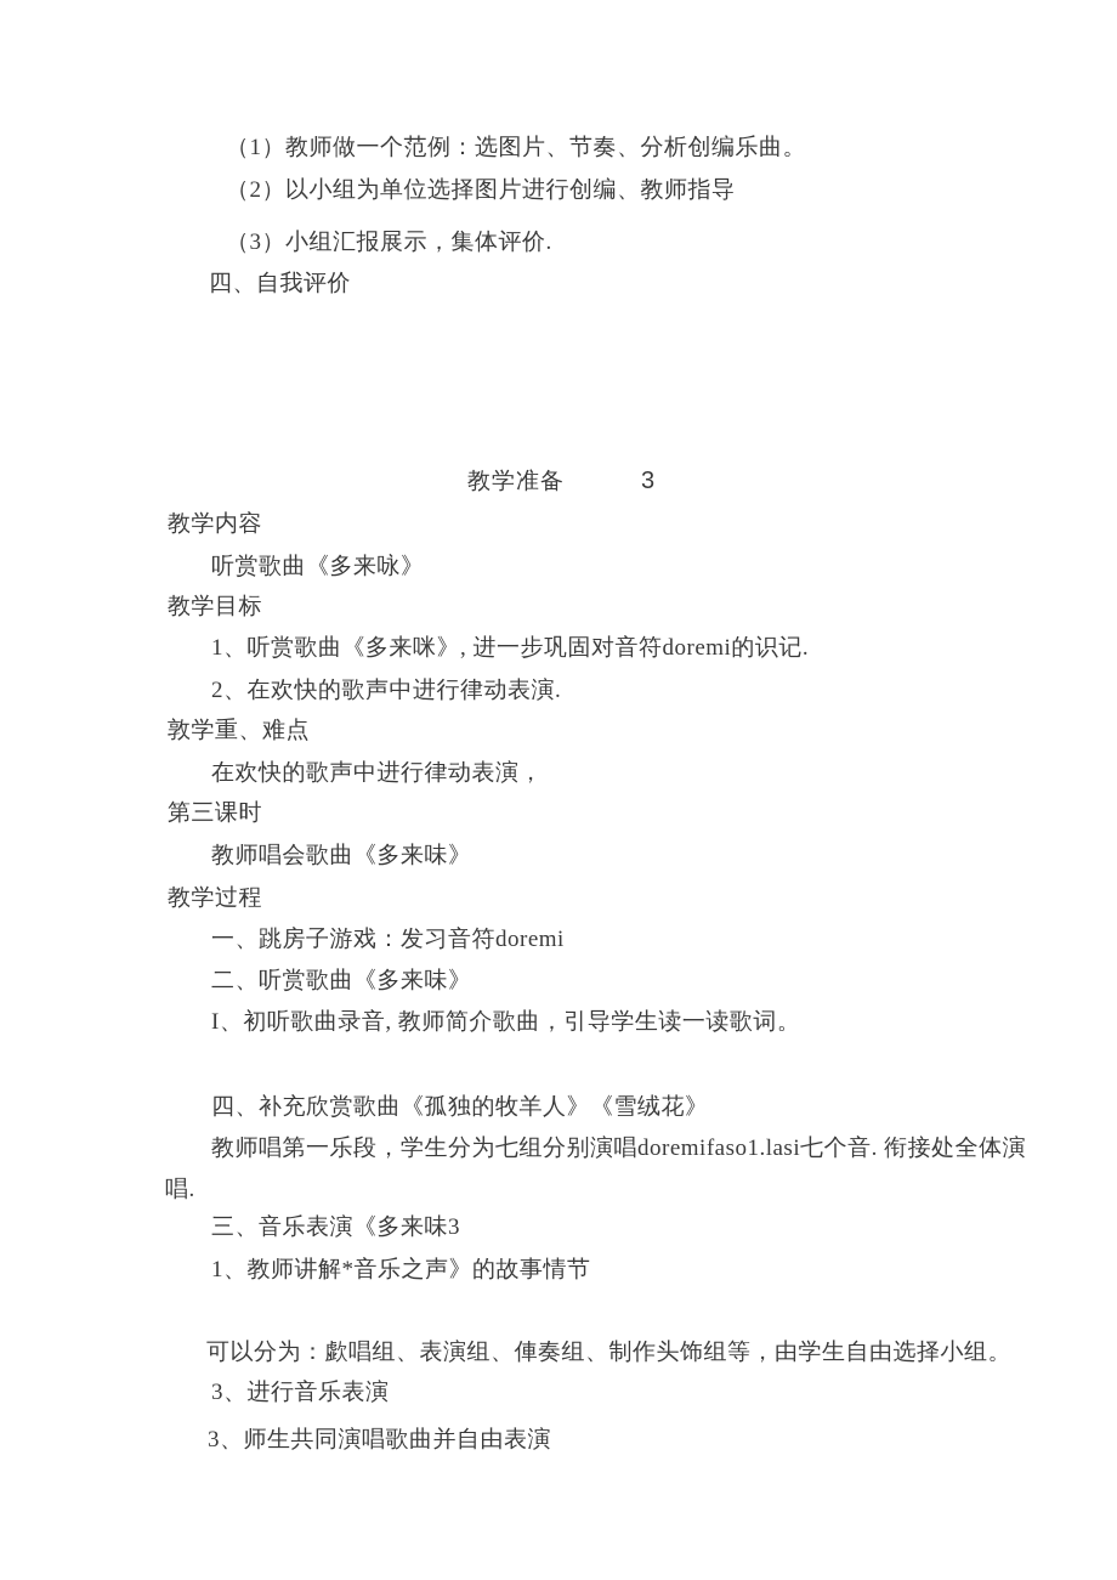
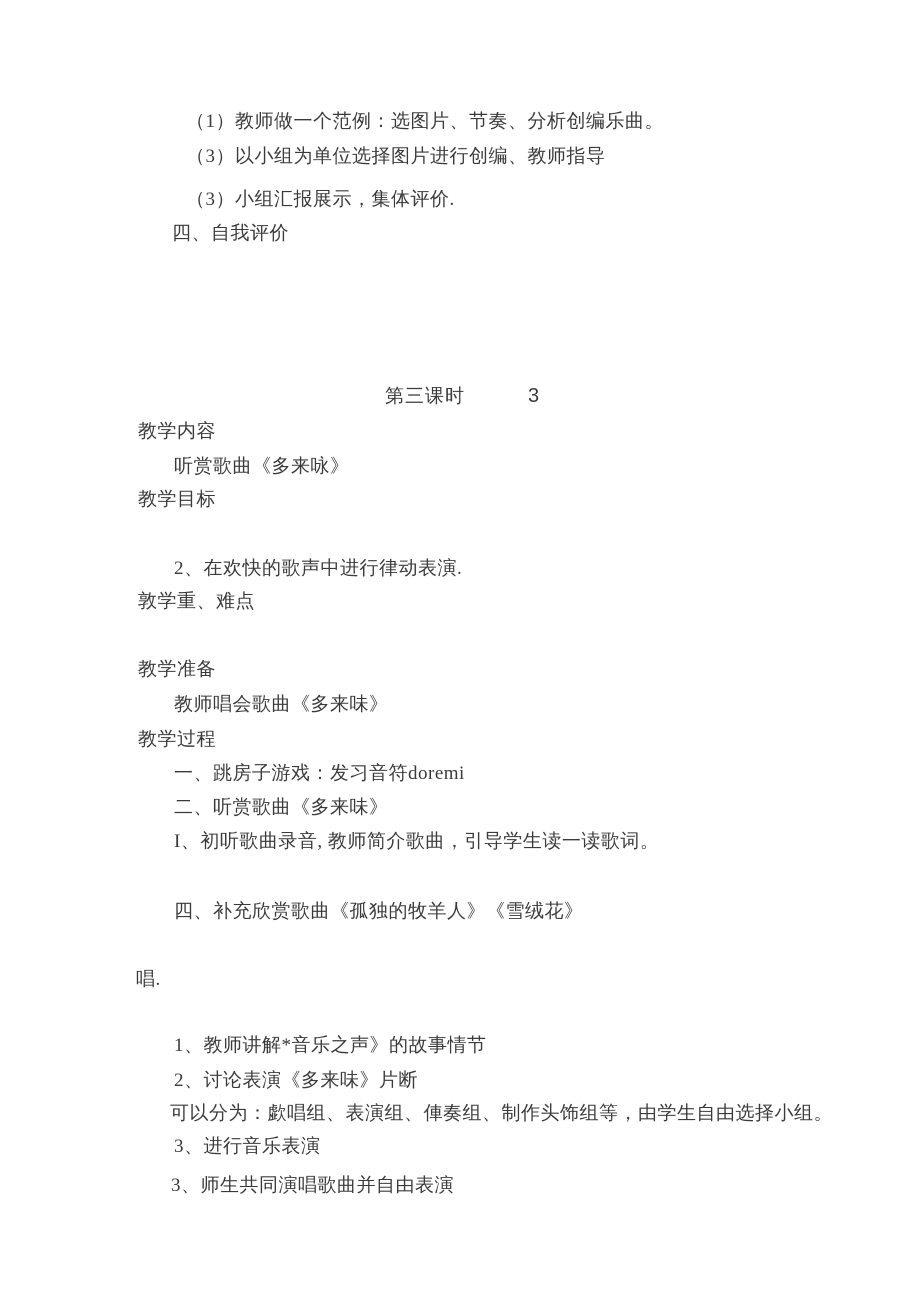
  （1）教师做一个范例：选图片、节奏、分析创编乐曲。
- （2）以小组为单位选择图片进行创编、教师指导
+ （3）以小组为单位选择图片进行创编、教师指导
  （3）小组汇报展示，集体评价.
  四、自我评价
- 教学准备
+ 第三课时
  3
  教学内容
  听赏歌曲《多来咏》
  教学目标
- 1、听赏歌曲《多来咪》, 进一步巩固对音符doremi的识记.
  2、在欢快的歌声中进行律动表演.
  敦学重、难点
- 在欢快的歌声中进行律动表演，
- 第三课时
+ 教学准备
  教师唱会歌曲《多来味》
  教学过程
  一、跳房子游戏：发习音符doremi
  二、听赏歌曲《多来味》
  I、初听歌曲录音, 教师简介歌曲，引导学生读一读歌词。
  四、补充欣赏歌曲《孤独的牧羊人》《雪绒花》
- 教师唱第一乐段，学生分为七组分别演唱doremifaso1.lasi七个音. 衔接处全体演
  唱.
- 三、音乐表演《多来味3
  1、教师讲解*音乐之声》的故事情节
+ 2、讨论表演《多来味》片断
  可以分为：歔唱组、表演组、俥奏组、制作头饰组等，由学生自由选择小组。
  3、进行音乐表演
  3、师生共同演唱歌曲并自由表演
